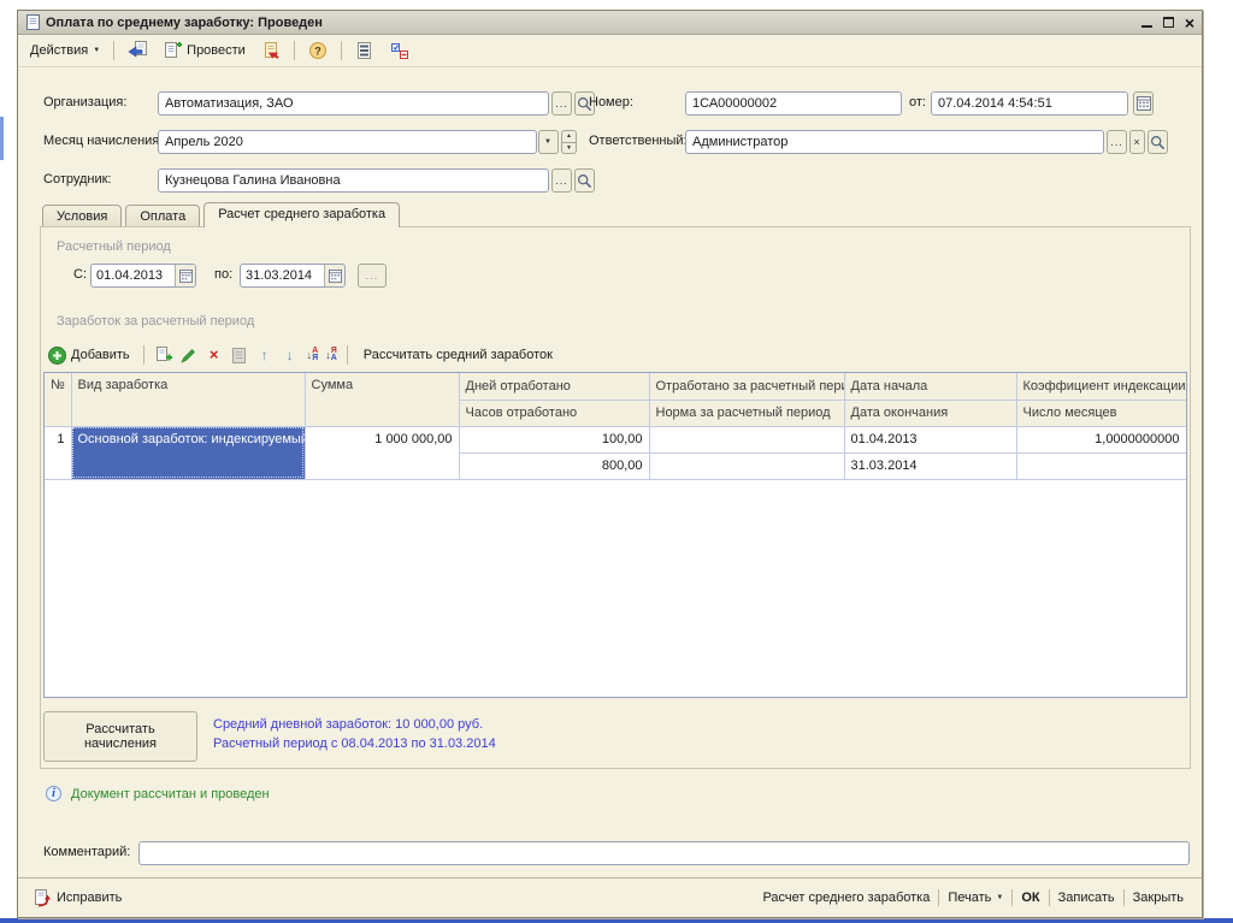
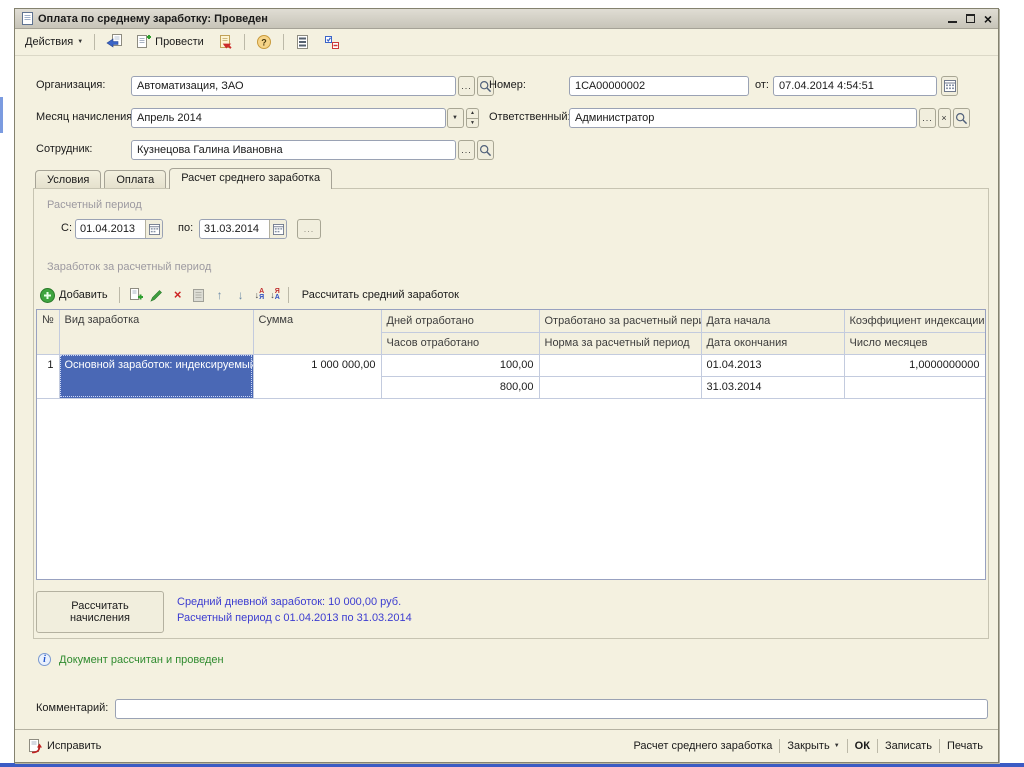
  Оплата по среднему заработку: Проведен
  ×
  Действия
  Провести
  ?
  Организация:
  Автоматизация, ЗАО
  ...
  Номер:
  1СА00000002
  от:
  07.04.2014 4:54:51
  Месяц начисления
- Апрель 2020
+ Апрель 2014
  Ответственный
  Администратор
  ...
  ×
  Сотрудник:
  Кузнецова Галина Ивановна
  ...
  Условия
  Оплата
  Расчет среднего заработка
  Расчетный период
  С:
  01.04.2013
  по:
  31.03.2014
  ...
  Заработок за расчетный период
  Добавить
  ×
  ↑
  ↓
  ↓
  ↓
  Рассчитать средний заработок
  №	Вид заработка	Сумма	Дней отработано	Отработано за расчетный пер	Дата начала	Коэффициент индексации
  Часов отработано	Норма за расчетный период	Дата окончания	Число месяцев
  1	Основной заработок: индексируемы	1 000 000,00	100,00		01.04.2013	1,0000000000
  800,00		31.03.2014
  Рассчитать начисления
  Средний дневной заработок: 10 000,00 руб.
- Расчетный период с 08.04.2013 по 31.03.2014
+ Расчетный период с 01.04.2013 по 31.03.2014
  i
  Документ рассчитан и проведен
  Комментарий:
  Исправить
  Расчет среднего заработка
- Печать
+ Закрыть
  ОК
  Записать
- Закрыть
+ Печать
